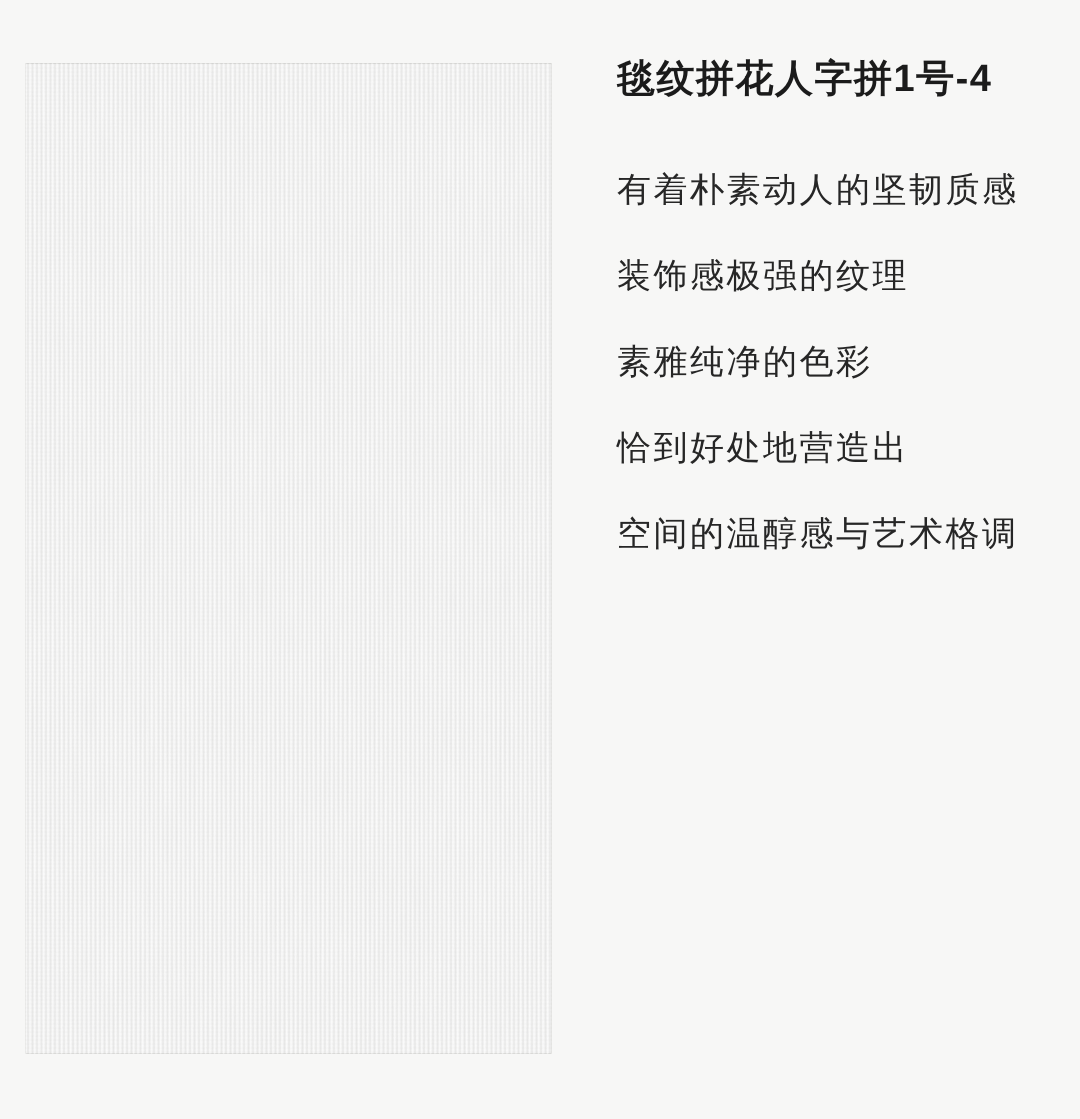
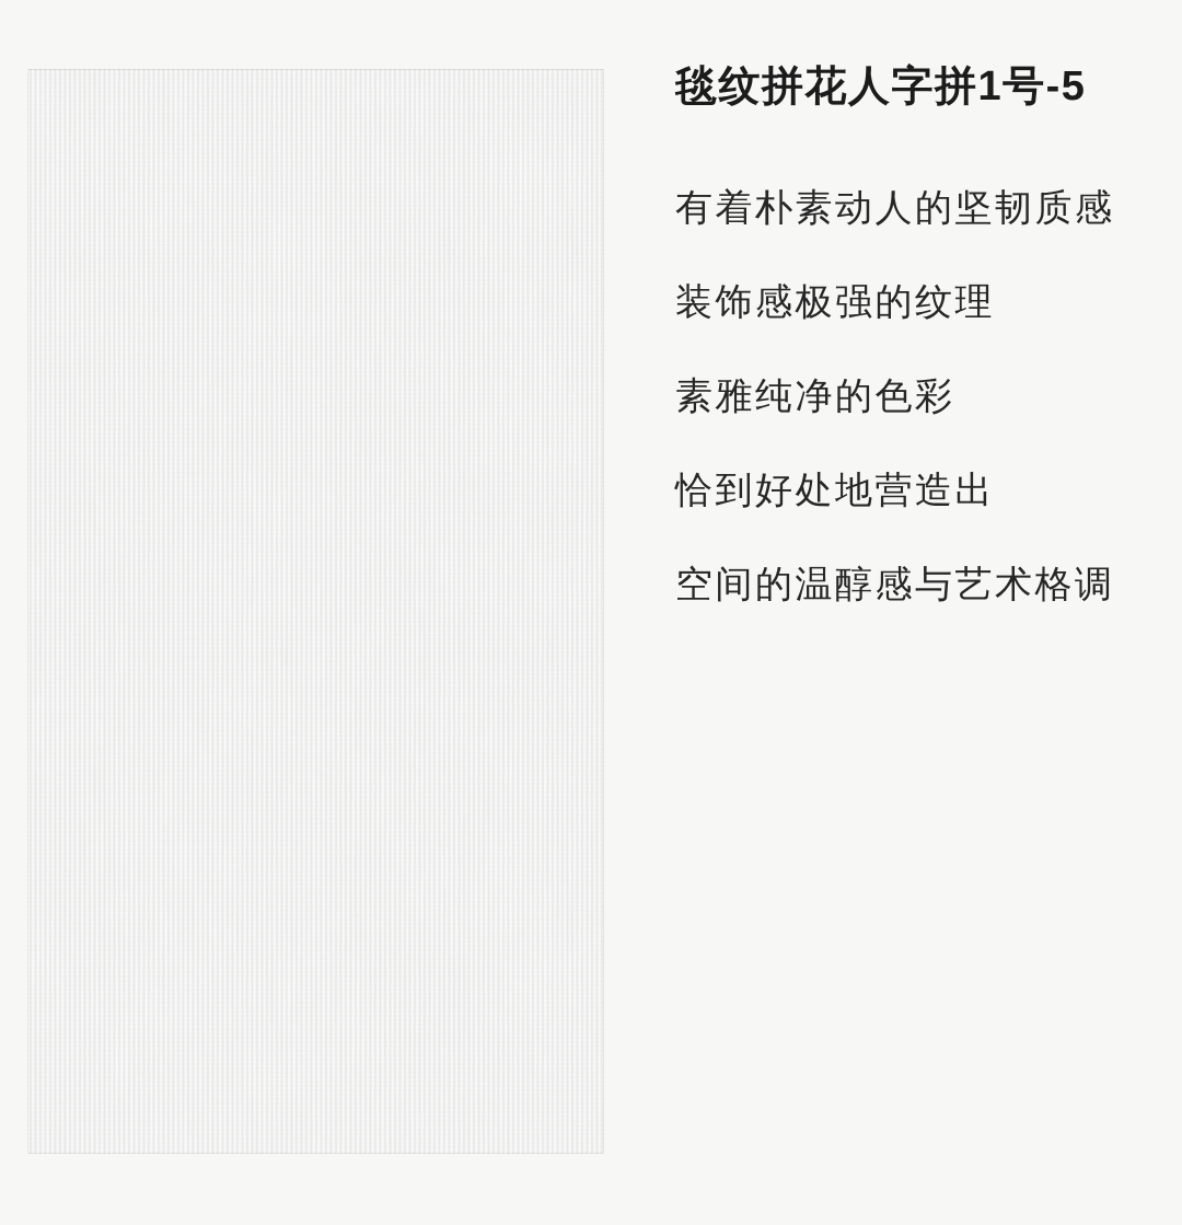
- 毯纹拼花人字拼1号-4
+ 毯纹拼花人字拼1号-5
  有着朴素动人的坚韧质感
  装饰感极强的纹理
  素雅纯净的色彩
  恰到好处地营造出
  空间的温醇感与艺术格调
